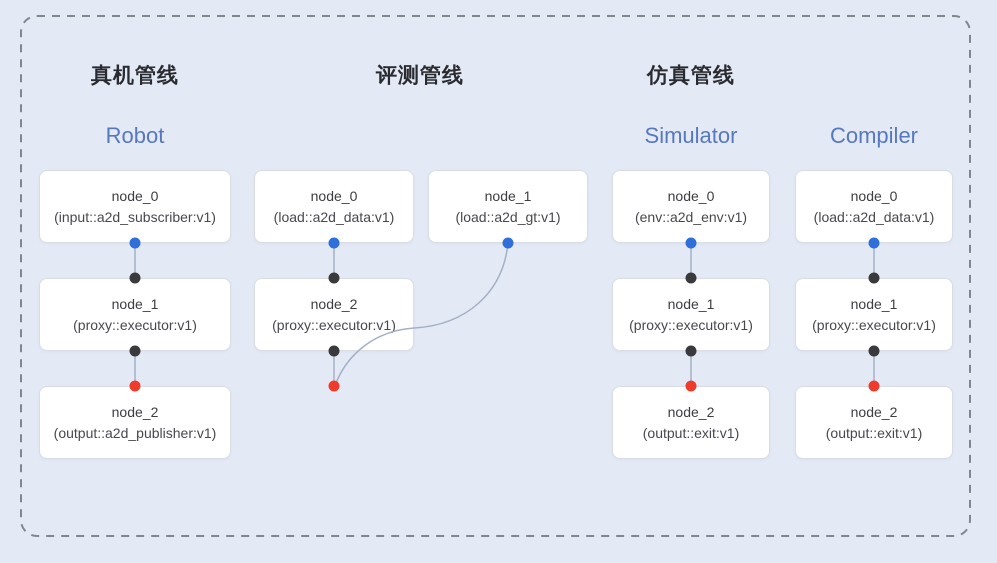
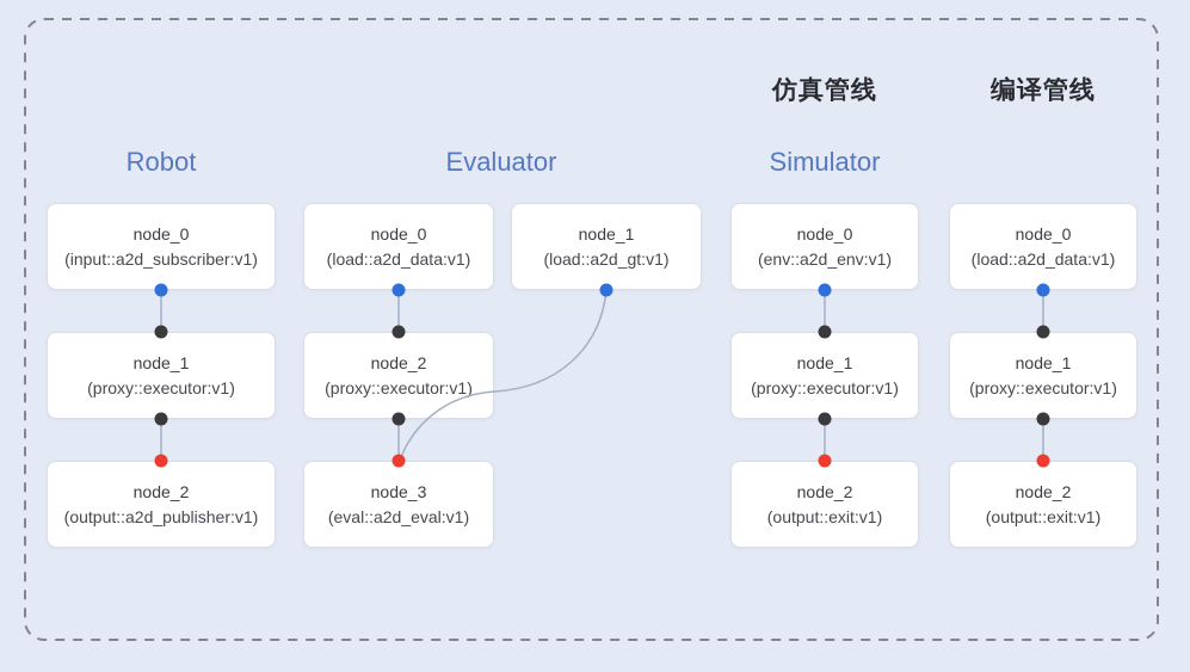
- 真机管线
- 评测管线
  仿真管线
+ 编译管线
  Robot
+ Evaluator
  Simulator
- Compiler
  node_0
  (input::a2d_subscriber:v1)
  node_1
  (proxy::executor:v1)
  node_2
  (output::a2d_publisher:v1)
  node_0
  (load::a2d_data:v1)
  node_1
  (load::a2d_gt:v1)
  node_2
  (proxy::executor:v1)
+ node_3
+ (eval::a2d_eval:v1)
  node_0
  (env::a2d_env:v1)
  node_1
  (proxy::executor:v1)
  node_2
  (output::exit:v1)
  node_0
  (load::a2d_data:v1)
  node_1
  (proxy::executor:v1)
  node_2
  (output::exit:v1)
